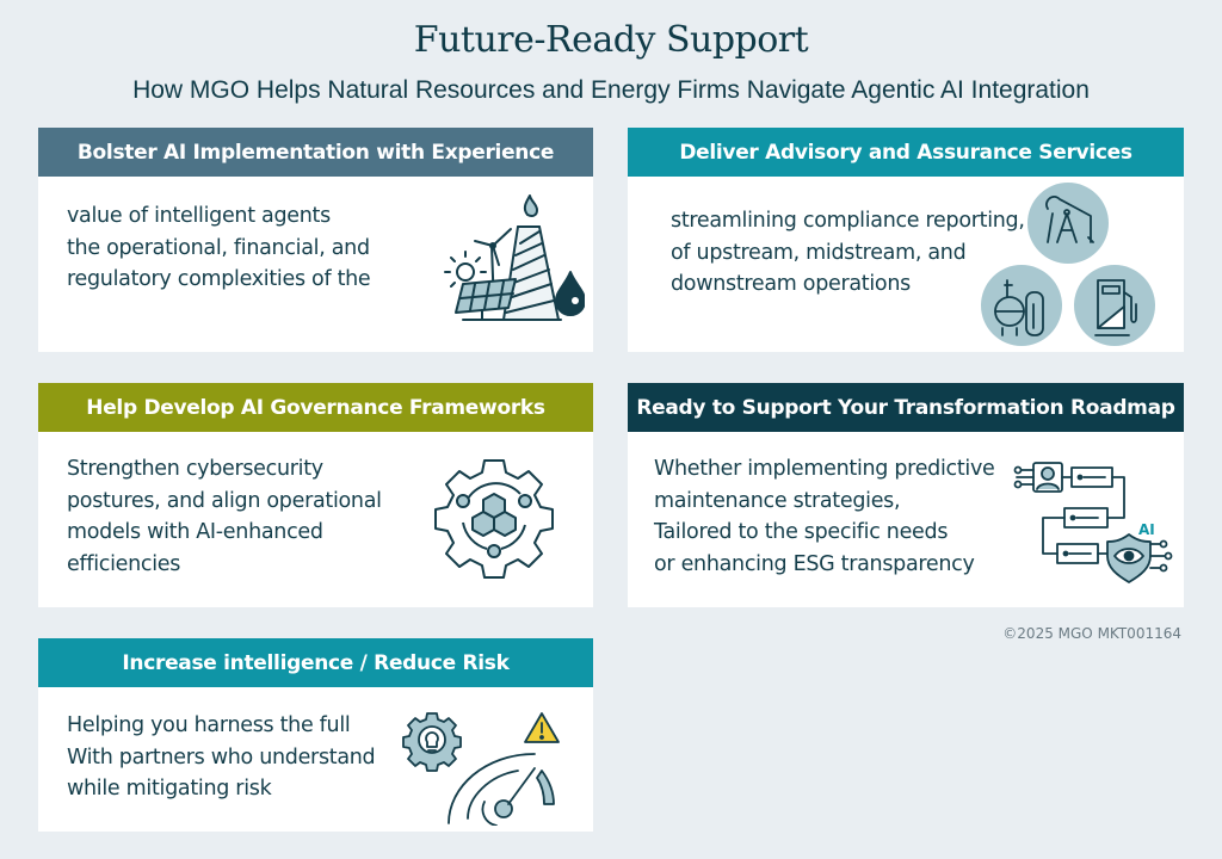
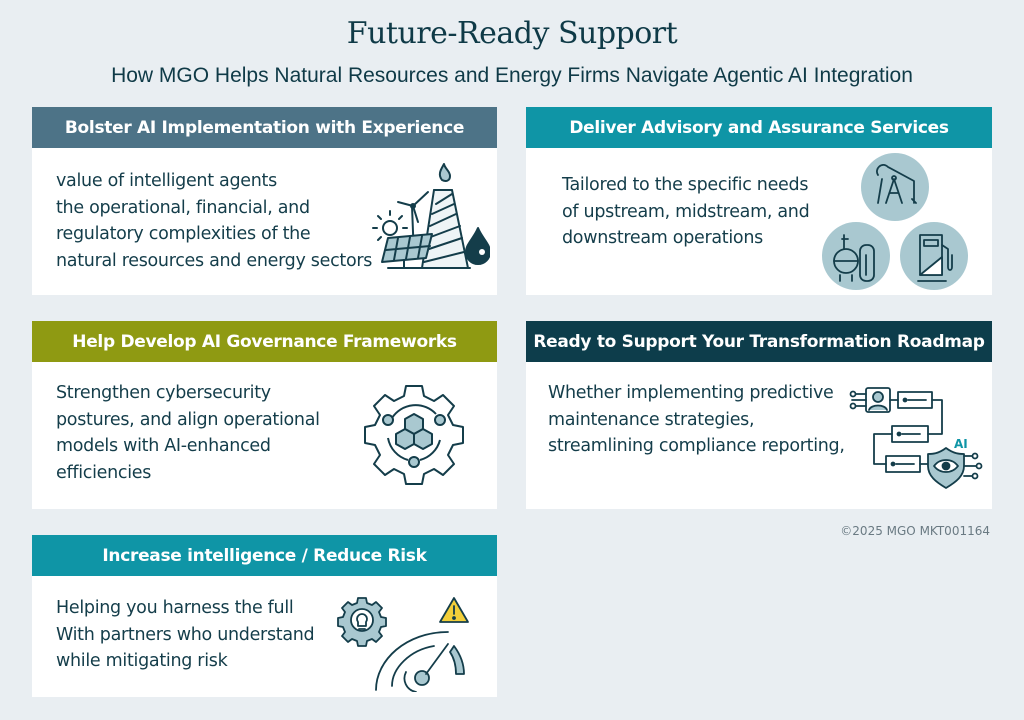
  Future-Ready Support
  How MGO Helps Natural Resources and Energy Firms Navigate Agentic AI Integration
  Bolster AI Implementation with Experience
  value of intelligent agents
  the operational, financial, and
  regulatory complexities of the
+ natural resources and energy sectors
  Deliver Advisory and Assurance Services
- streamlining compliance reporting,
+ Tailored to the specific needs
  of upstream, midstream, and
  downstream operations
  Help Develop AI Governance Frameworks
  Strengthen cybersecurity
  postures, and align operational
  models with AI-enhanced
  efficiencies
  Ready to Support Your Transformation Roadmap
  Whether implementing predictive
  maintenance strategies,
- Tailored to the specific needs
+ streamlining compliance reporting,
- or enhancing ESG transparency
  AI
  ©2025 MGO MKT001164
  Increase intelligence / Reduce Risk
  Helping you harness the full
  With partners who understand
  while mitigating risk
